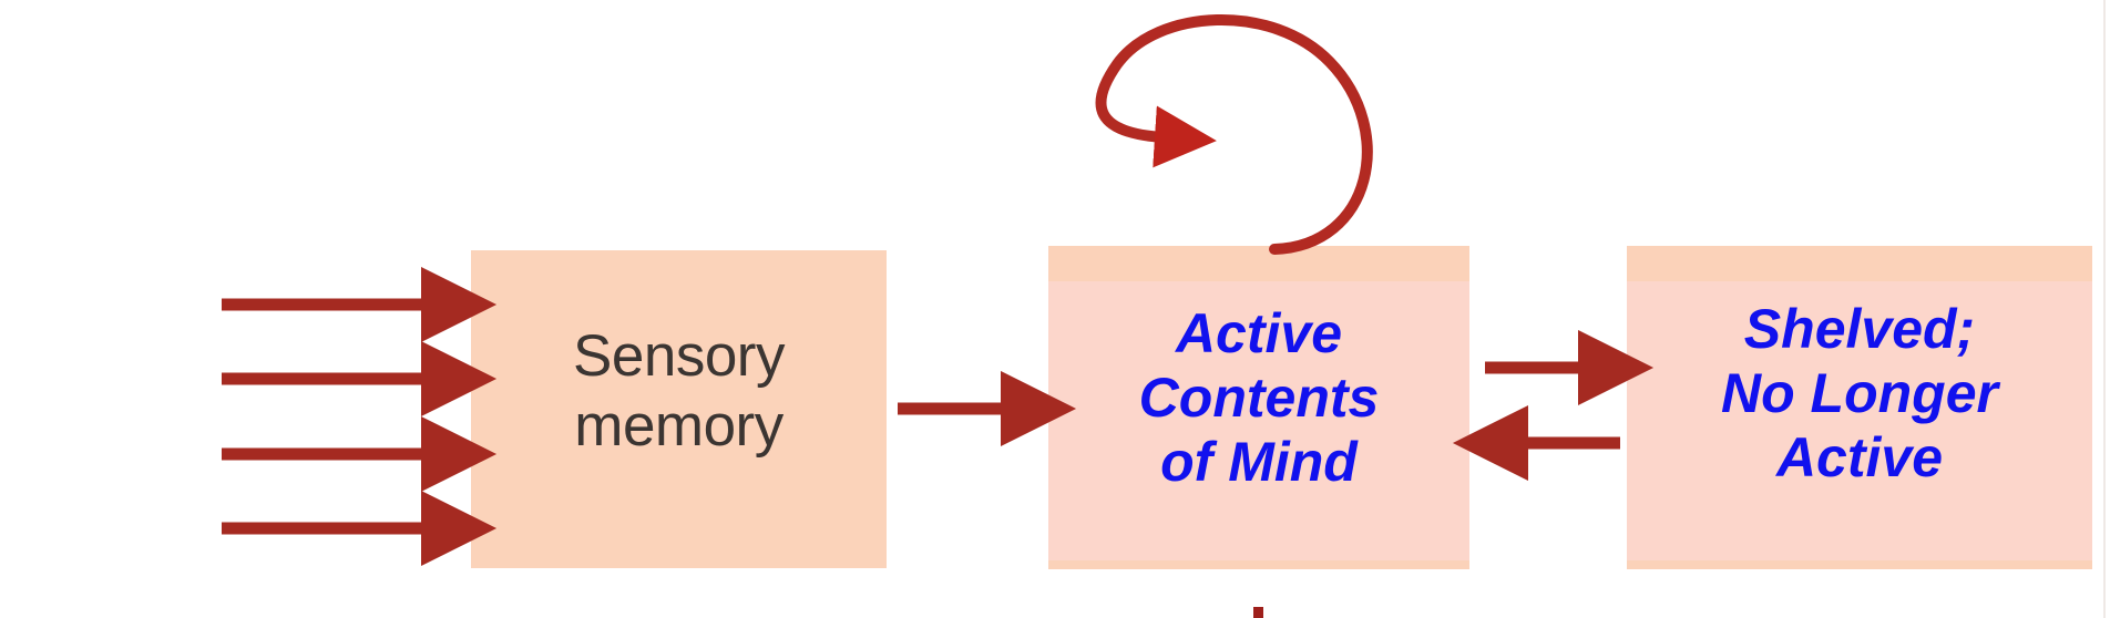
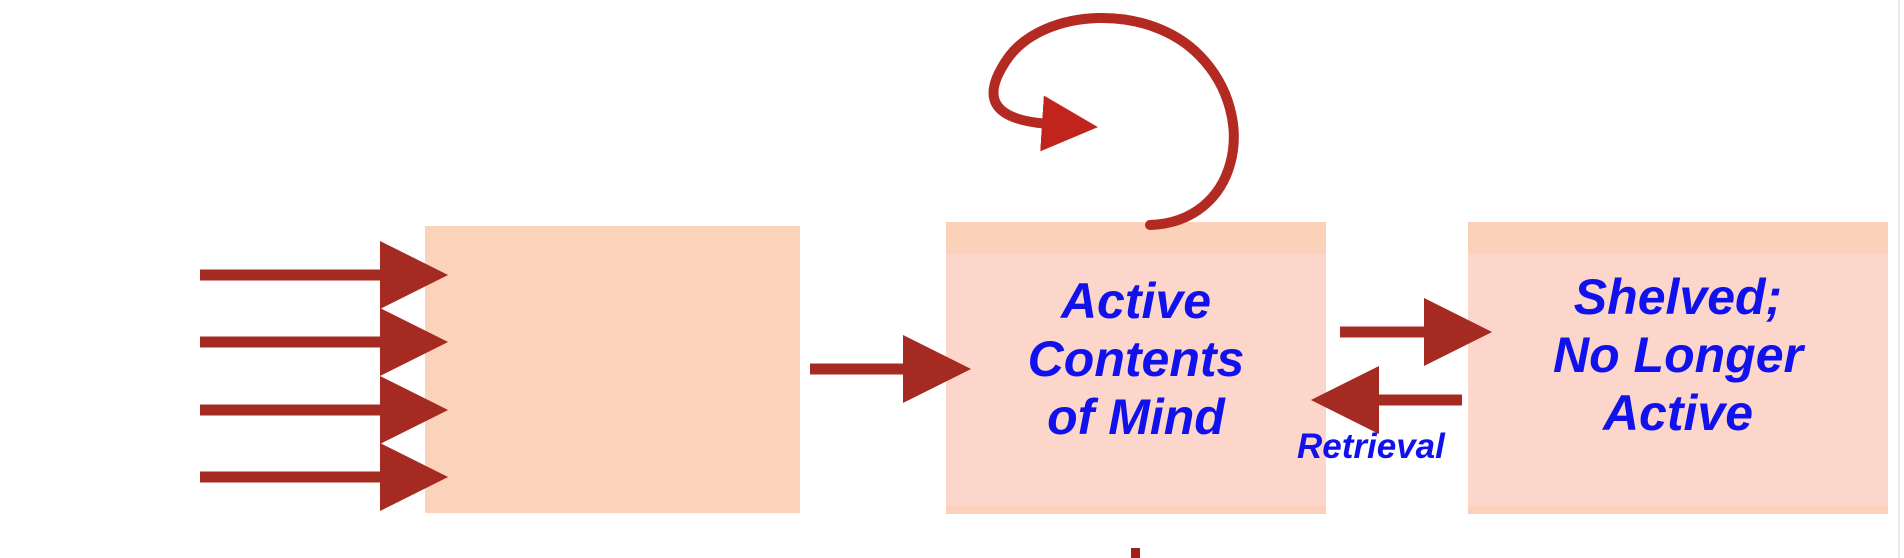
- Sensory
- memory
  Active
  Contents
  of Mind
  Shelved;
  No Longer
  Active
+ Retrieval
